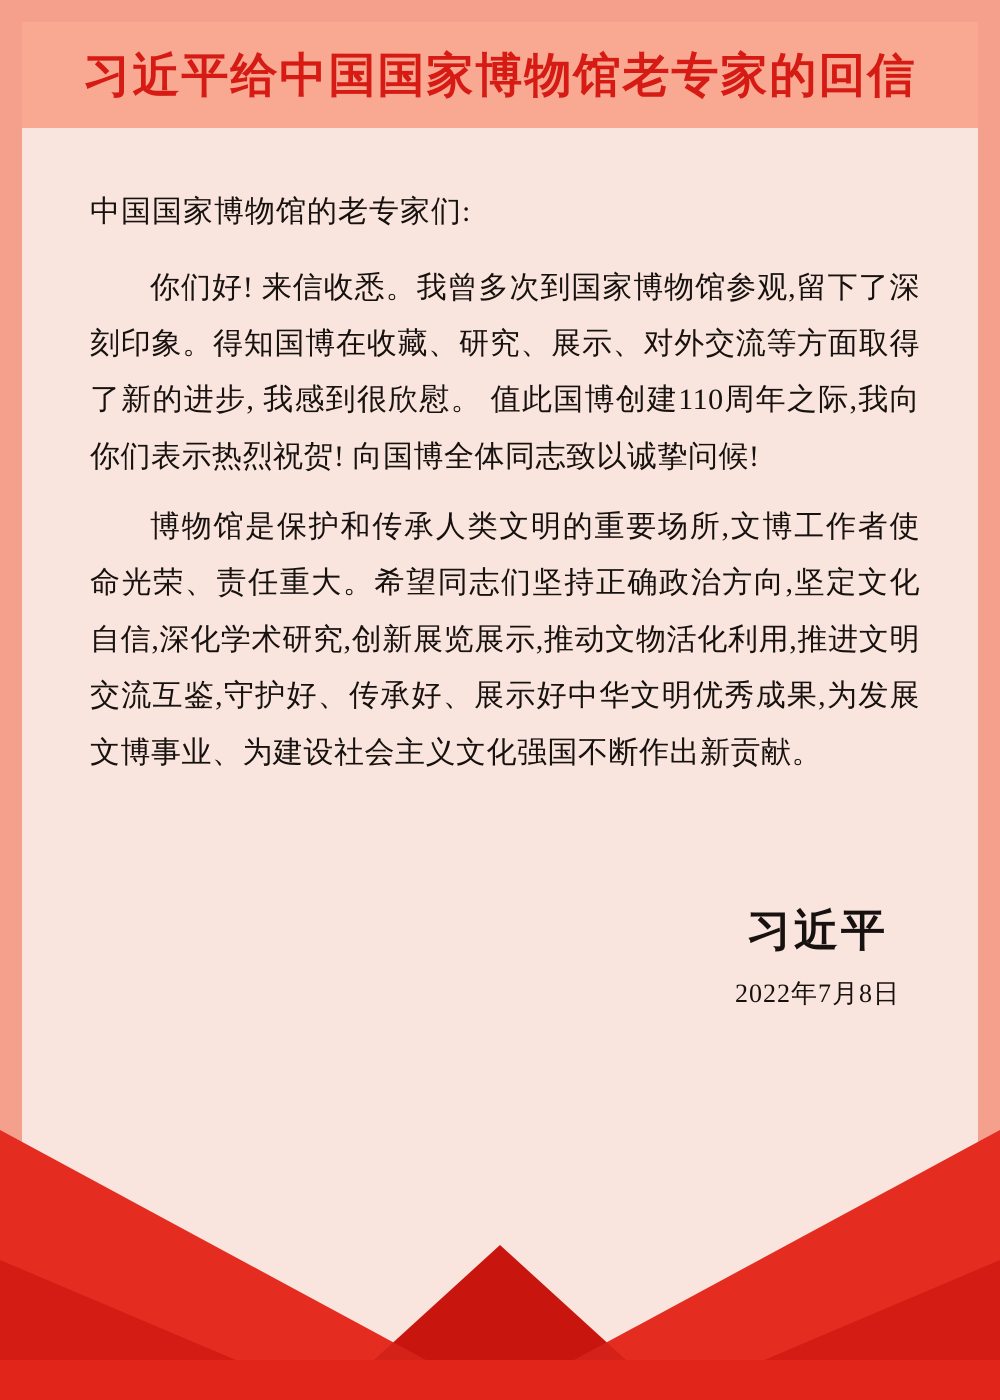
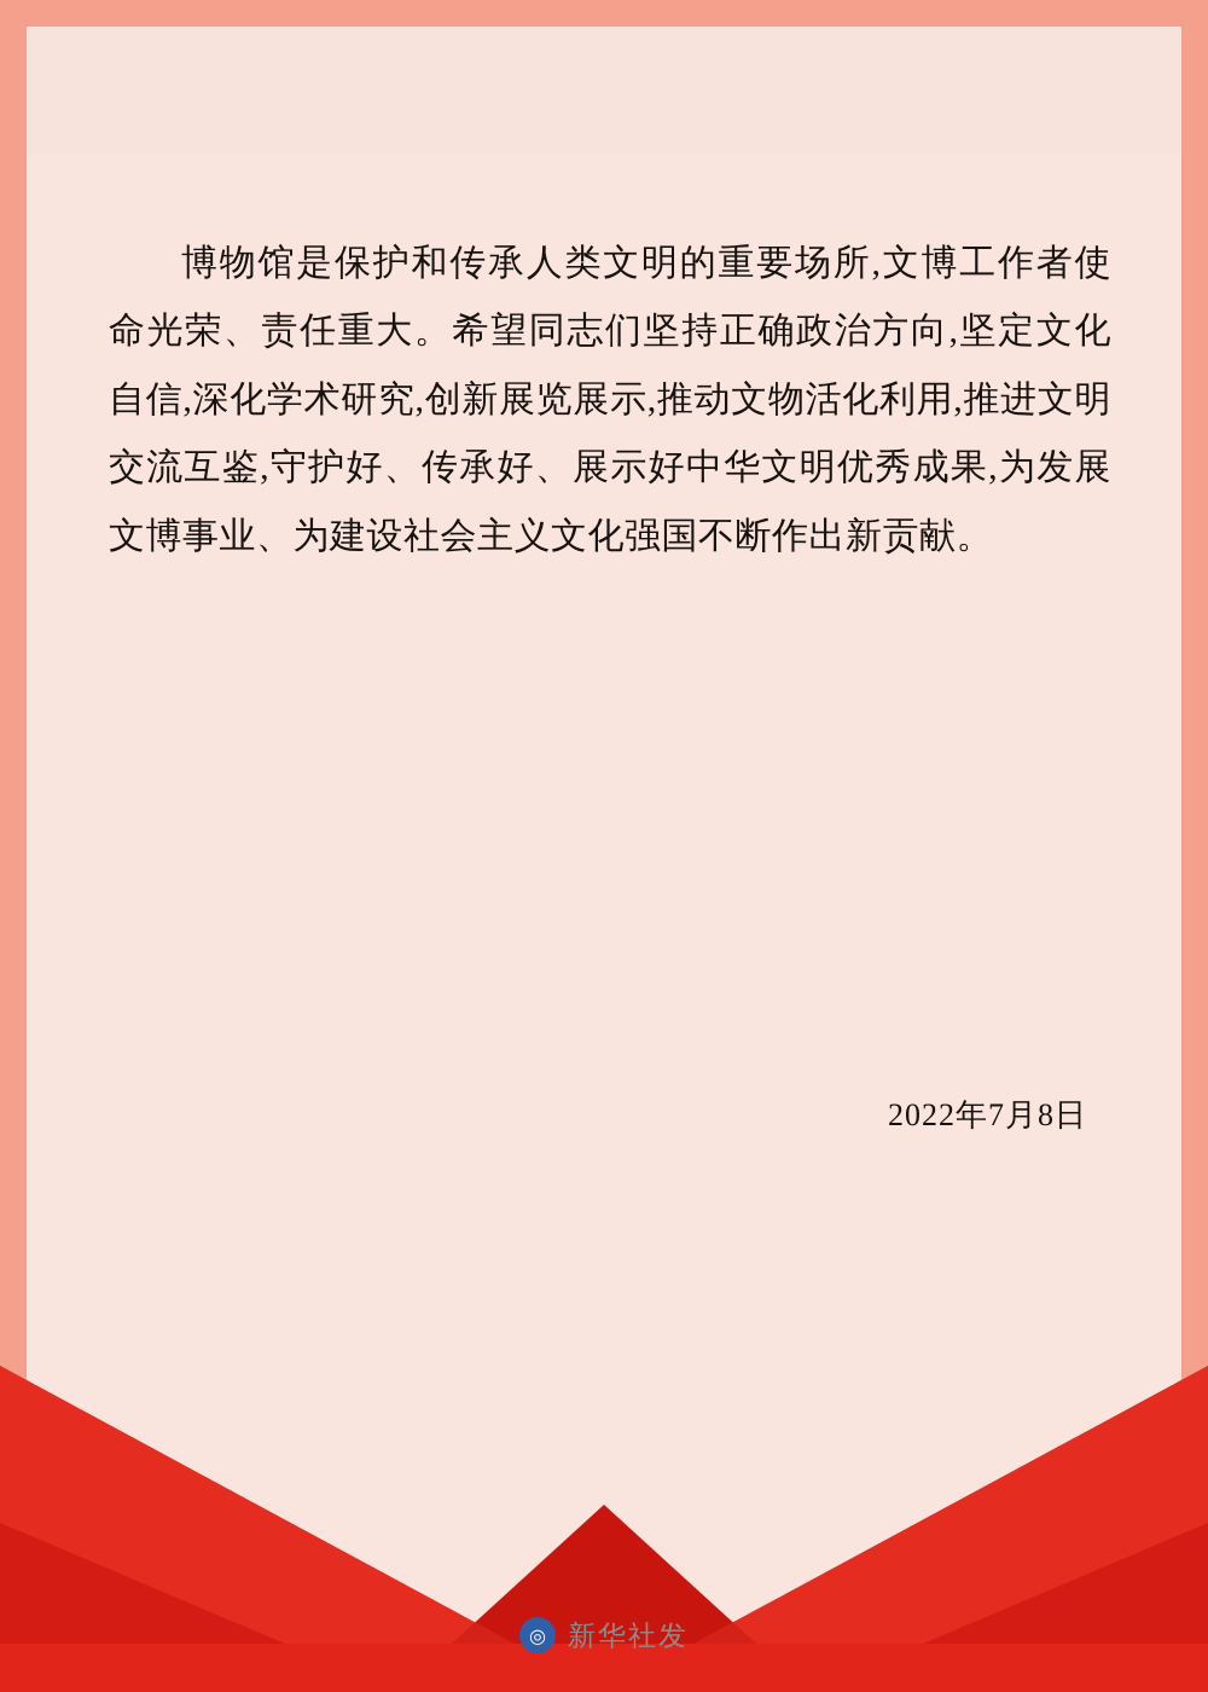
- 习近平给中国国家博物馆老专家的回信
- 中国国家博物馆的老专家们:
- 你们好! 来信收悉。我曾多次到国家博物馆参观,留下了深刻印象。得知国博在收藏、研究、展示、对外交流等方面取得了新的进步, 我感到很欣慰。 值此国博创建110周年之际,我向你们表示热烈祝贺! 向国博全体同志致以诚挚问候!
  博物馆是保护和传承人类文明的重要场所,文博工作者使命光荣、责任重大。希望同志们坚持正确政治方向,坚定文化自信,深化学术研究,创新展览展示,推动文物活化利用,推进文明交流互鉴,守护好、传承好、展示好中华文明优秀成果,为发展文博事业、为建设社会主义文化强国不断作出新贡献。
- 习近平
  2022年7月8日
+ ◎
+ 新华社发
